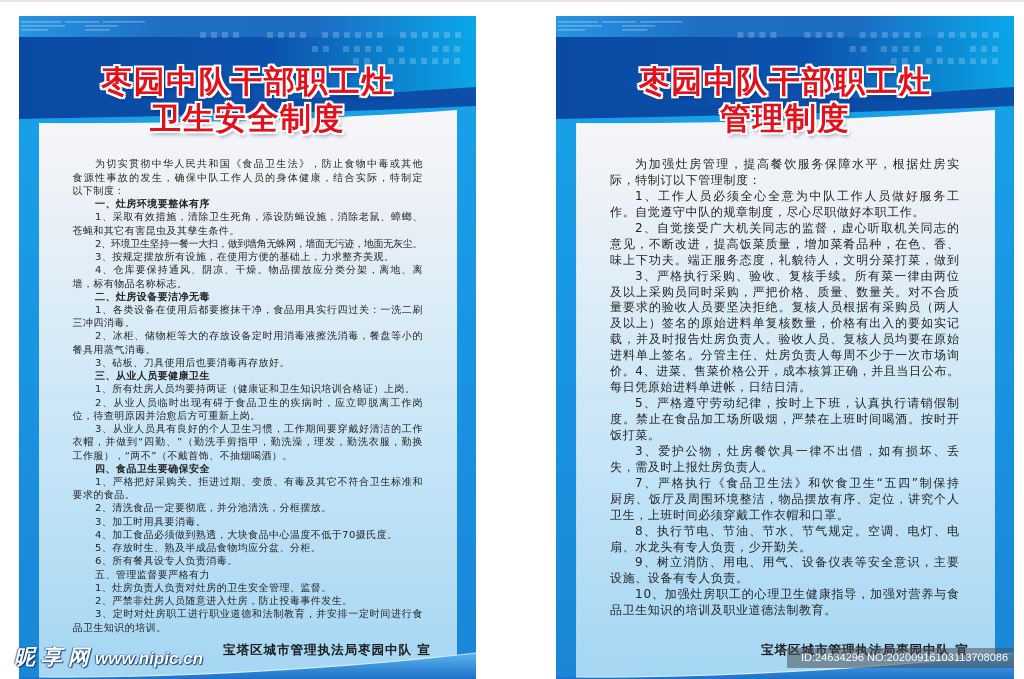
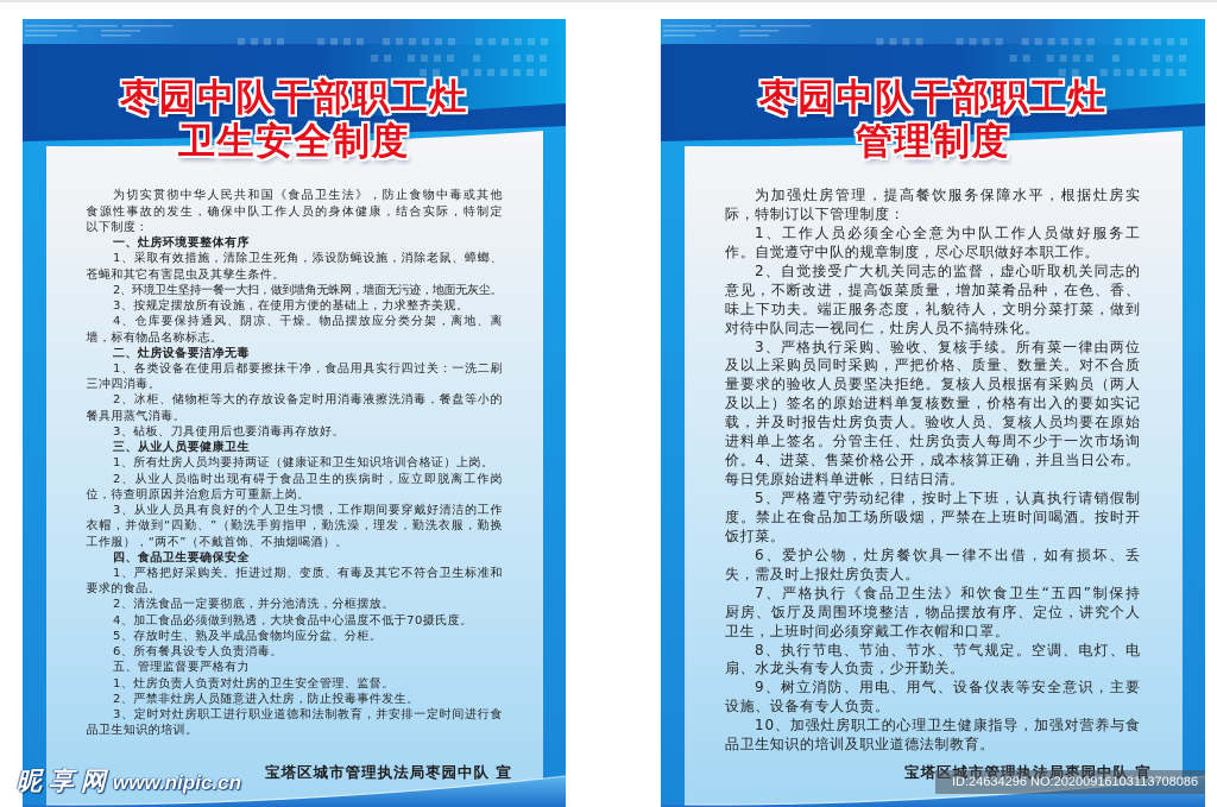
  枣园中队干部职工灶
  卫生安全制度
  为切实贯彻中华人民共和国《食品卫生法》，防止食物中毒或其他
  食源性事故的发生，确保中队工作人员的身体健康，结合实际，特制定
  以下制度：
  一、灶房环境要整体有序
  1、采取有效措施，清除卫生死角，添设防蝇设施，消除老鼠、蟑螂、
  苍蝇和其它有害昆虫及其孳生条件。
  2、环境卫生坚持一餐一大扫，做到墙角无蛛网，墙面无污迹，地面无灰尘。
  3、按规定摆放所有设施，在使用方便的基础上，力求整齐美观。
  4、仓库要保持通风、阴凉、干燥。物品摆放应分类分架，离地、离
  墙，标有物品名称标志。
  二、灶房设备要洁净无毒
  1、各类设备在使用后都要擦抹干净，食品用具实行四过关：一洗二刷
  三冲四消毒。
  2、冰柜、储物柜等大的存放设备定时用消毒液擦洗消毒，餐盘等小的
  餐具用蒸气消毒。
  3、砧板、刀具使用后也要消毒再存放好。
  三、从业人员要健康卫生
  1、所有灶房人员均要持两证（健康证和卫生知识培训合格证）上岗。
  2、从业人员临时出现有碍于食品卫生的疾病时，应立即脱离工作岗
  位，待查明原因并治愈后方可重新上岗。
  3、从业人员具有良好的个人卫生习惯，工作期间要穿戴好清洁的工作
  衣帽，并做到“四勤、”（勤洗手剪指甲，勤洗澡，理发，勤洗衣服，勤换
  工作服），“两不”（不戴首饰、不抽烟喝酒）。
  四、食品卫生要确保安全
  1、严格把好采购关。拒进过期、变质、有毒及其它不符合卫生标准和
  要求的食品。
  2、清洗食品一定要彻底，并分池清洗，分框摆放。
- 3、加工时用具要消毒。
  4、加工食品必须做到熟透，大块食品中心温度不低于70摄氏度。
  5、存放时生、熟及半成品食物均应分盆、分柜。
  6、所有餐具设专人负责消毒。
  五、管理监督要严格有力
  1、灶房负责人负责对灶房的卫生安全管理、监督。
  2、严禁非灶房人员随意进入灶房，防止投毒事件发生。
  3、定时对灶房职工进行职业道德和法制教育，并安排一定时间进行食
  品卫生知识的培训。
  宝塔区城市管理执法局枣园中队 宣
  枣园中队干部职工灶
  管理制度
  为加强灶房管理，提高餐饮服务保障水平，根据灶房实
  际，特制订以下管理制度：
  1、工作人员必须全心全意为中队工作人员做好服务工
  作。自觉遵守中队的规章制度，尽心尽职做好本职工作。
  2、自觉接受广大机关同志的监督，虚心听取机关同志的
  意见，不断改进，提高饭菜质量，增加菜肴品种，在色、香、
  味上下功夫。端正服务态度，礼貌待人，文明分菜打菜，做到
+ 对待中队同志一视同仁，灶房人员不搞特殊化。
  3、严格执行采购、验收、复核手续。所有菜一律由两位
  及以上采购员同时采购，严把价格、质量、数量关。对不合质
  量要求的验收人员要坚决拒绝。复核人员根据有采购员（两人
  及以上）签名的原始进料单复核数量，价格有出入的要如实记
  载，并及时报告灶房负责人。验收人员、复核人员均要在原始
  进料单上签名。分管主任、灶房负责人每周不少于一次市场询
  价。4、进菜、售菜价格公开，成本核算正确，并且当日公布。
  每日凭原始进料单进帐，日结日清。
  5、严格遵守劳动纪律，按时上下班，认真执行请销假制
  度。禁止在食品加工场所吸烟，严禁在上班时间喝酒。按时开
  饭打菜。
- 3、爱护公物，灶房餐饮具一律不出借，如有损坏、丢
+ 6、爱护公物，灶房餐饮具一律不出借，如有损坏、丢
  失，需及时上报灶房负责人。
  7、严格执行《食品卫生法》和饮食卫生“五四”制保持
  厨房、饭厅及周围环境整洁，物品摆放有序、定位，讲究个人
  卫生，上班时间必须穿戴工作衣帽和口罩。
  8、执行节电、节油、节水、节气规定。空调、电灯、电
  扇、水龙头有专人负责，少开勤关。
  9、树立消防、用电、用气、设备仪表等安全意识，主要
  设施、设备有专人负责。
  10、加强灶房职工的心理卫生健康指导，加强对营养与食
  品卫生知识的培训及职业道德法制教育。
  宝塔区城市管理执法局枣园中队 宣
  昵享网www.nipic.cn
  ID:24634296 NO:20200916103113708086
